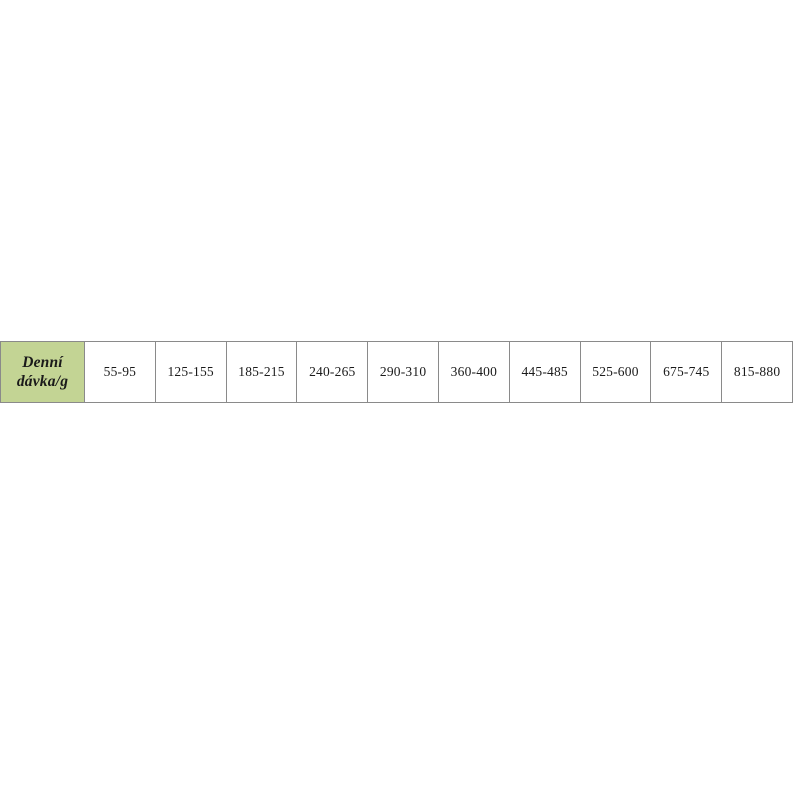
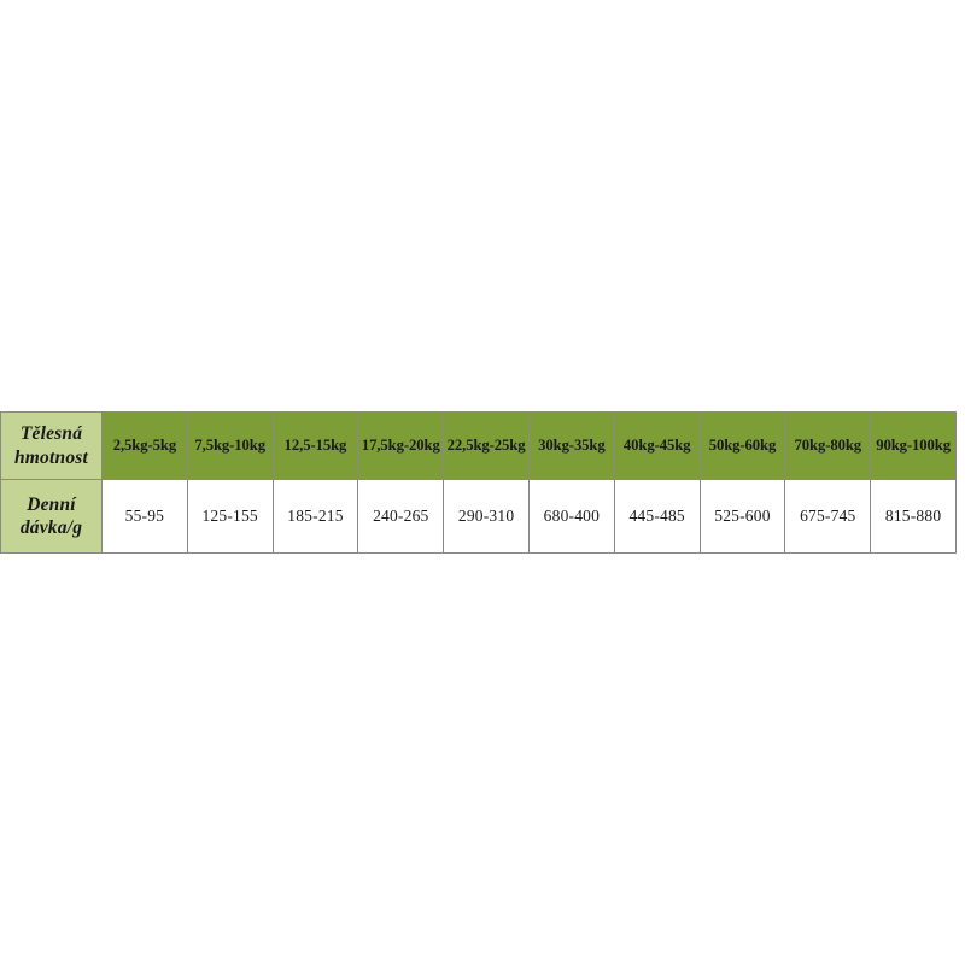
+ Tělesná hmotnost	2,5kg-5kg	7,5kg-10kg	12,5-15kg	17,5kg-20kg	22,5kg-25kg	30kg-35kg	40kg-45kg	50kg-60kg	70kg-80kg	90kg-100kg
- Denní dávka/g	55-95	125-155	185-215	240-265	290-310	360-400	445-485	525-600	675-745	815-880
+ Denní dávka/g	55-95	125-155	185-215	240-265	290-310	680-400	445-485	525-600	675-745	815-880
